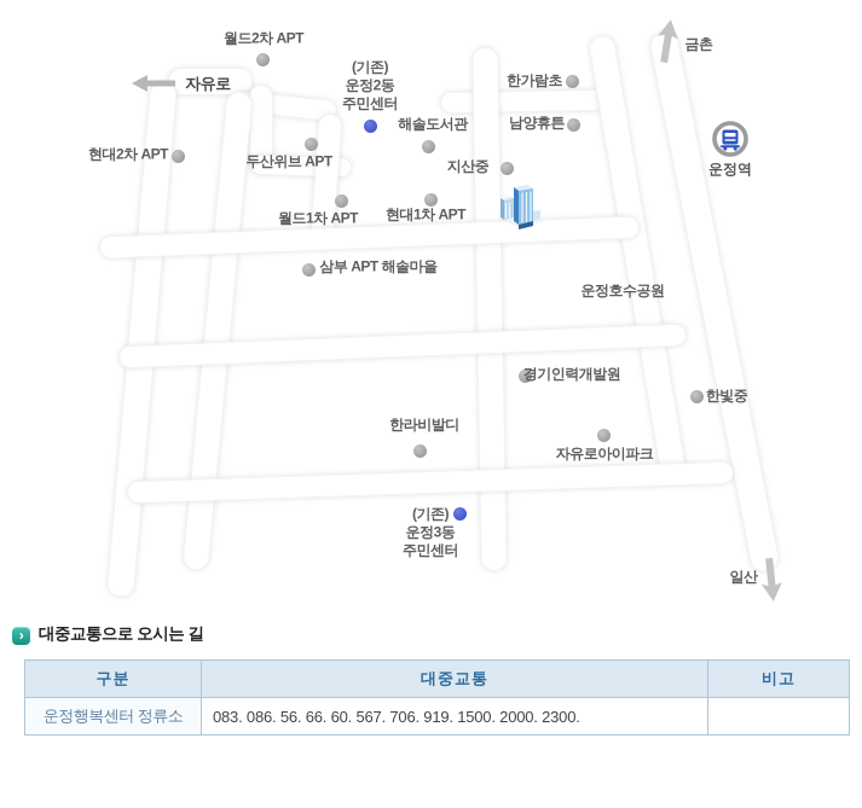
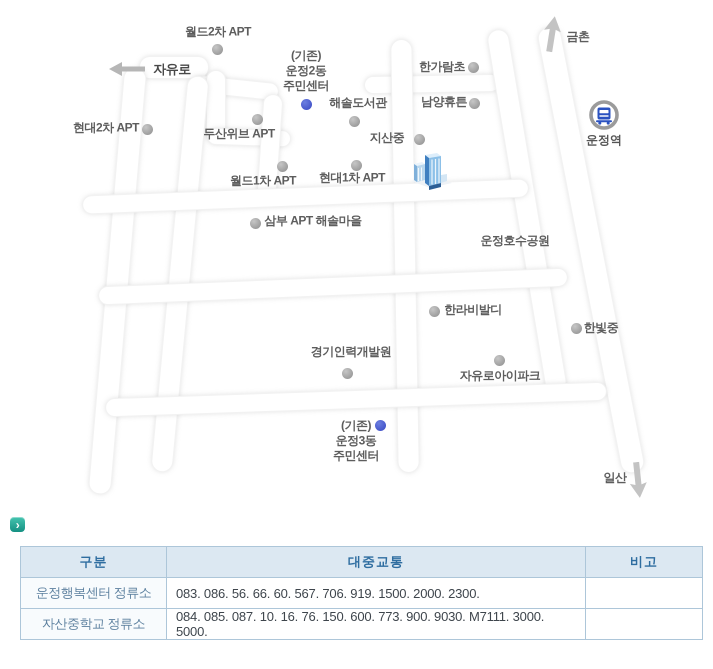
  운정역
  월드2차 APT
  자유로
  (기존)
  운정2동
  주민센터
  해솔도서관
  현대2차 APT
  두산위브 APT
  월드1차 APT
  현대1차 APT
  한가람초
  남양휴튼
  지산중
  금촌
  삼부 APT 해솔마을
  운정호수공원
- 경기인력개발원
+ 한라비발디
  한빛중
  자유로아이파크
- 한라비발디
+ 경기인력개발원
  (기존)
  운정3동
  주민센터
  일산
  ›
- 대중교통으로 오시는 길
  구분	대중교통	비고
  운정행복센터 정류소	083. 086. 56. 66. 60. 567. 706. 919. 1500. 2000. 2300.
+ 자산중학교 정류소	084. 085. 087. 10. 16. 76. 150. 600. 773. 900. 9030. M7111. 3000. 5000.
